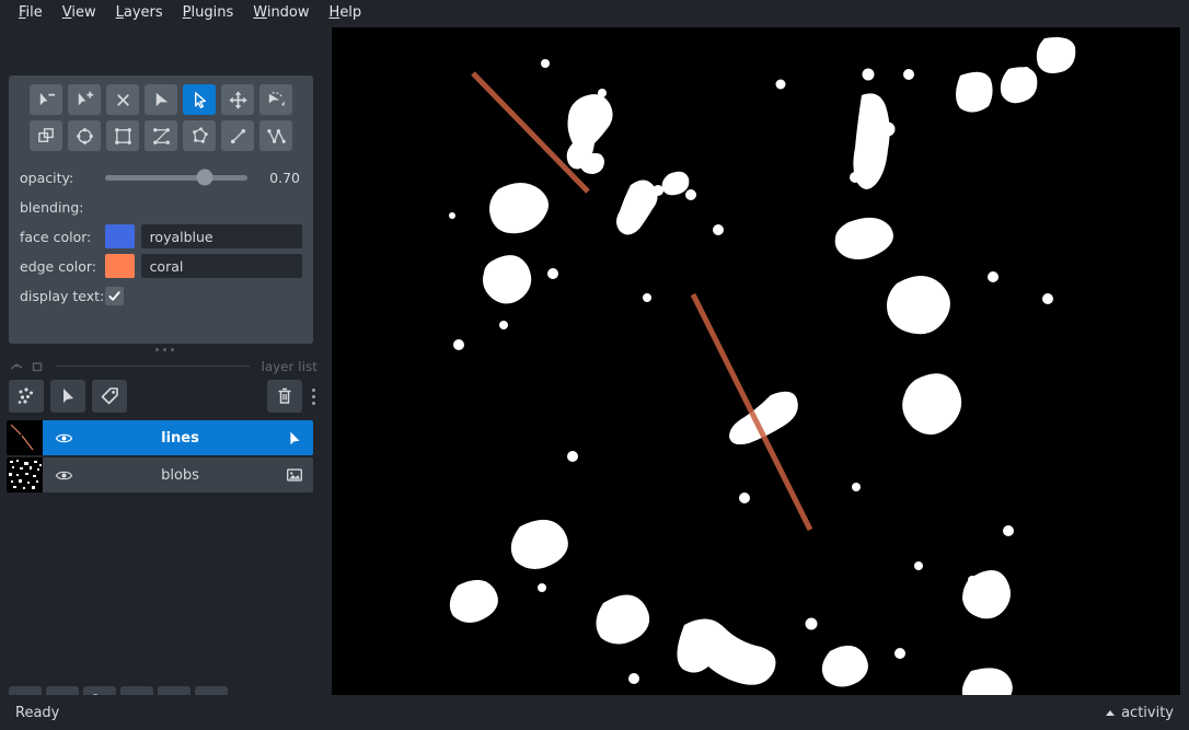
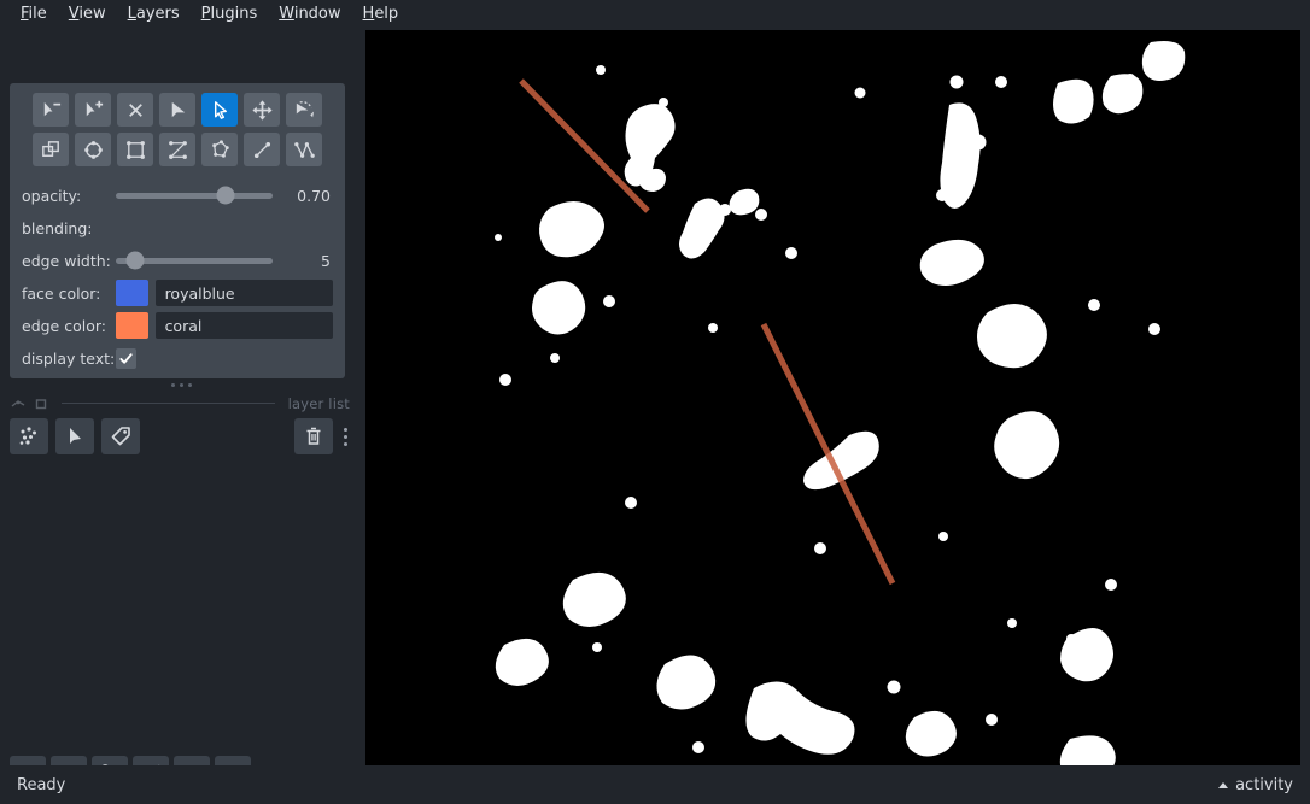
  File
  View
  Layers
  Plugins
  Window
  Help
  opacity:
  0.70
  blending:
+ edge width:
+ 5
  face color:
  royalblue
  edge color:
  coral
  display text:
  layer list
- lines
- blobs
  Ready
  activity
